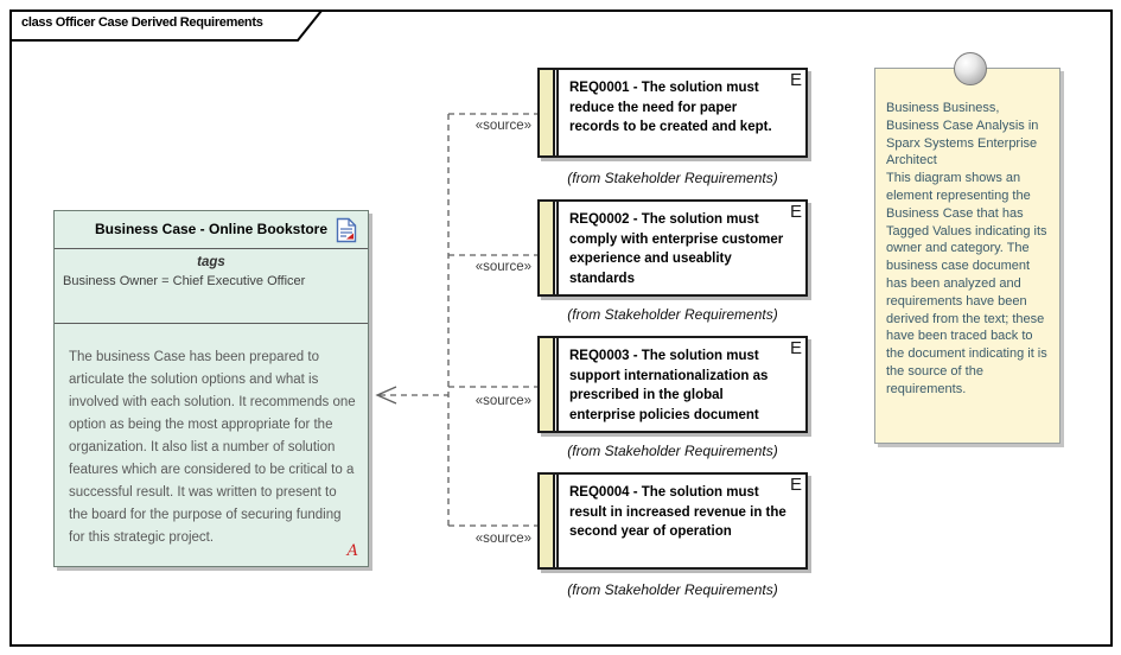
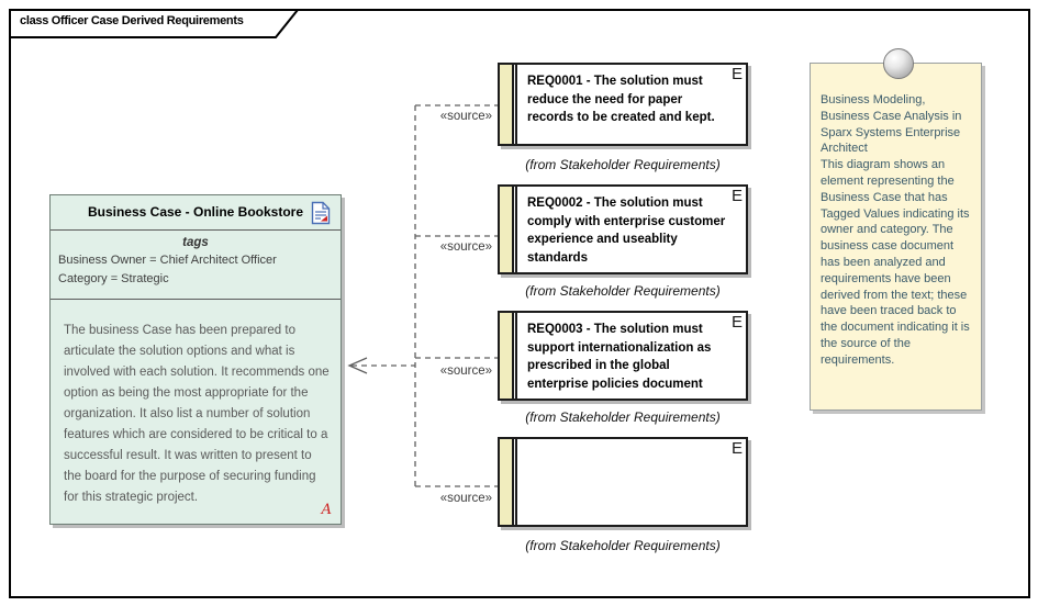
  class Officer Case Derived Requirements
  «source»
  «source»
  «source»
  «source»
  Business Case - Online Bookstore
  tags
- Business Owner = Chief Executive Officer
+ Business Owner = Chief Architect Officer
+ Category = Strategic
  The business Case has been prepared to articulate the solution options and what is involved with each solution. It recommends one option as being the most appropriate for the organization. It also list a number of solution features which are considered to be critical to a successful result. It was written to present to the board for the purpose of securing funding for this strategic project.
  A
  REQ0001 - The solution must reduce the need for paper records to be created and kept.
  E
  (from Stakeholder Requirements)
  REQ0002 - The solution must comply with enterprise customer experience and useablity standards
  E
  (from Stakeholder Requirements)
  REQ0003 - The solution must support internationalization as prescribed in the global enterprise policies document
  E
  (from Stakeholder Requirements)
- REQ0004 - The solution must result in increased revenue in the second year of operation
  E
  (from Stakeholder Requirements)
- Business Business, Business Case Analysis in Sparx Systems Enterprise Architect
+ Business Modeling, Business Case Analysis in Sparx Systems Enterprise Architect
  This diagram shows an element representing the Business Case that has Tagged Values indicating its owner and category. The business case document has been analyzed and requirements have been derived from the text; these have been traced back to the document indicating it is the source of the requirements.
